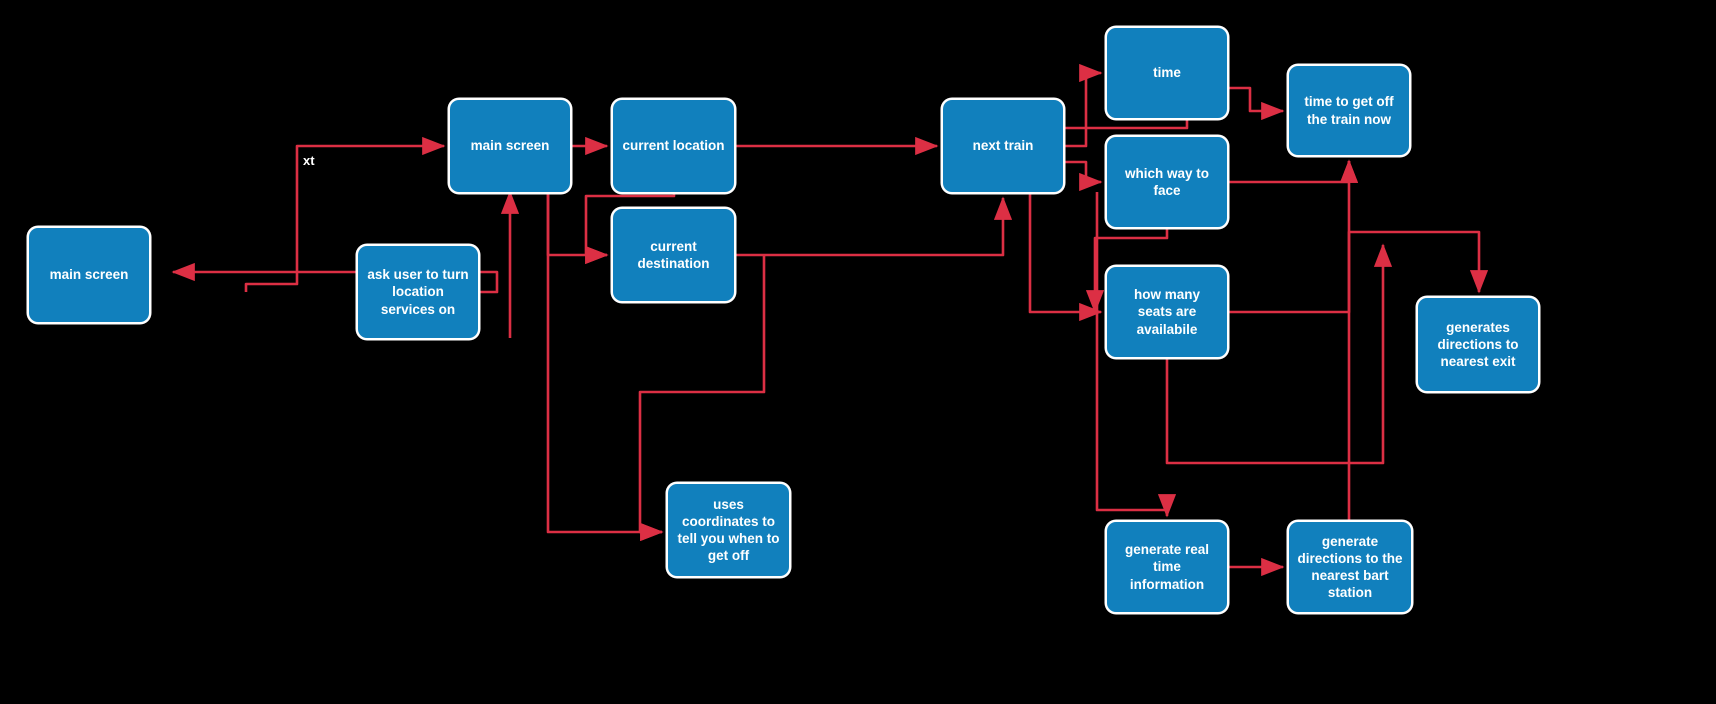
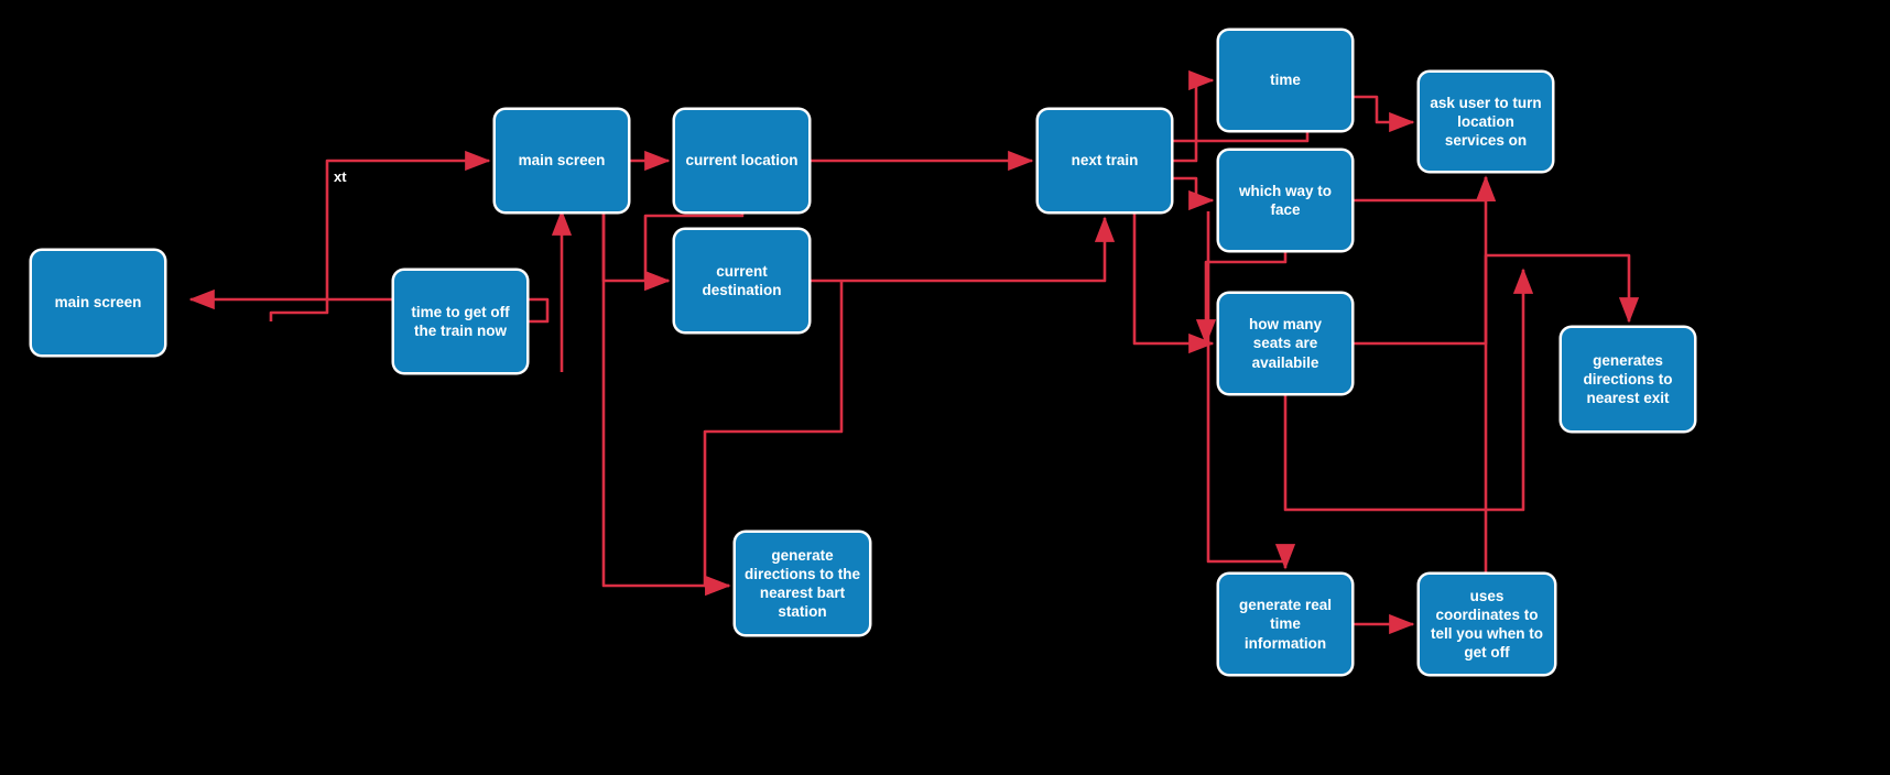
  main screen
- ask user to turn location services on
+ time to get off the train now
  main screen
  current location
  current destination
- uses coordinates to tell you when to get off
+ generate directions to the nearest bart station
  next train
  time
  which way to face
  how many seats are availabile
  generate real time information
- time to get off the train now
+ ask user to turn location services on
- generate directions to the nearest bart station
+ uses coordinates to tell you when to get off
  generates directions to nearest exit
  xt
